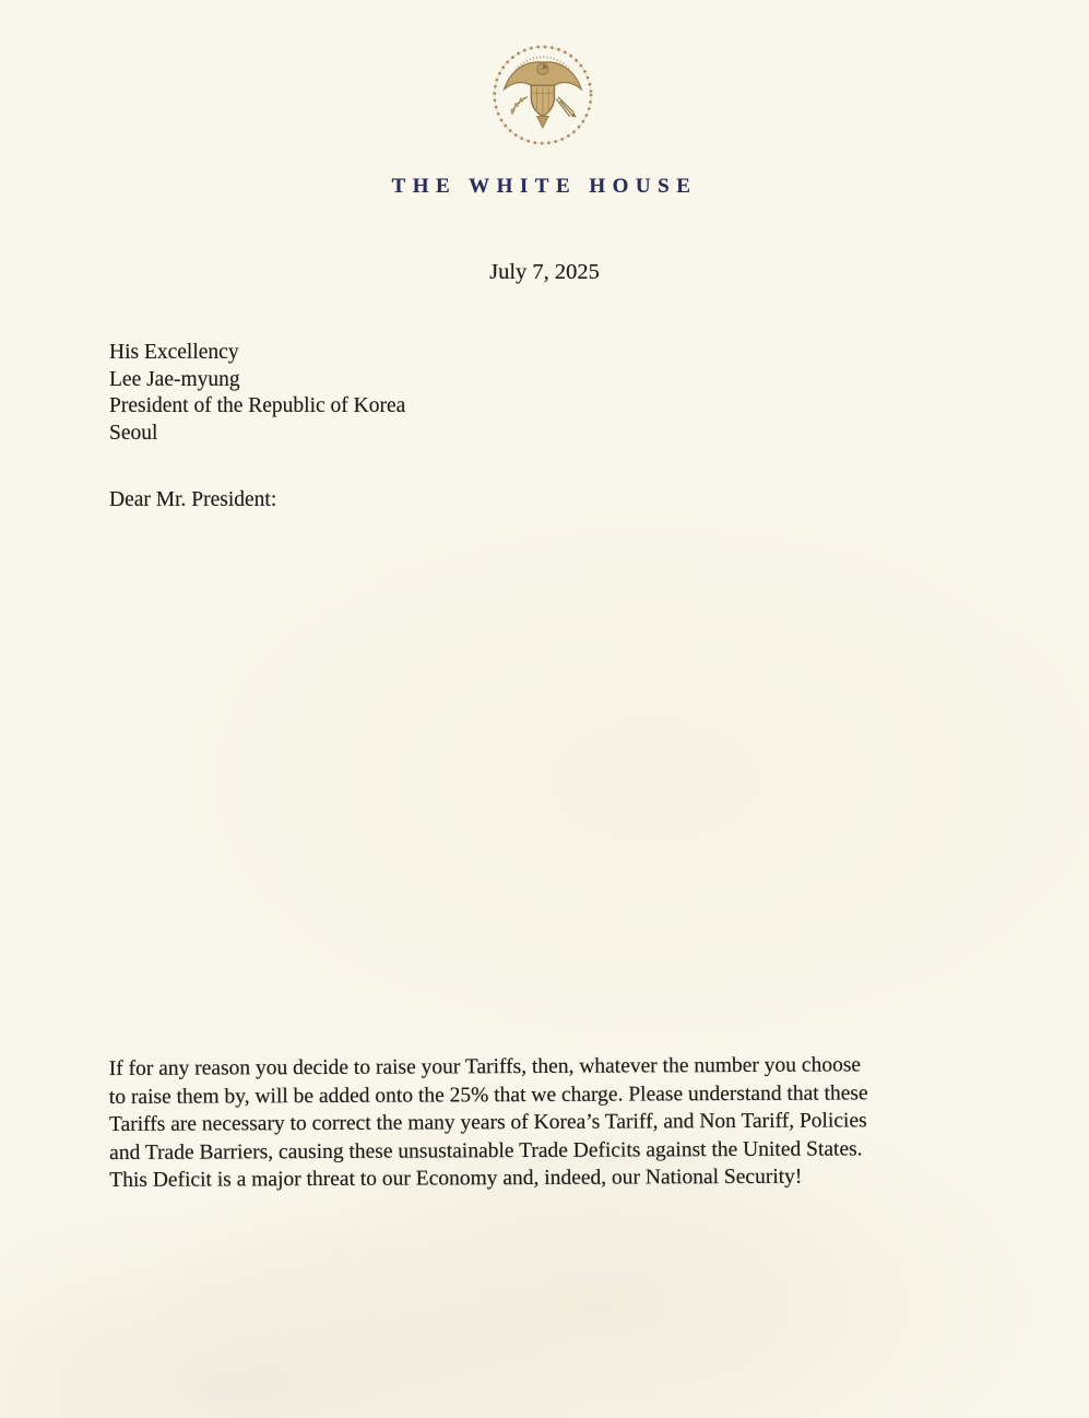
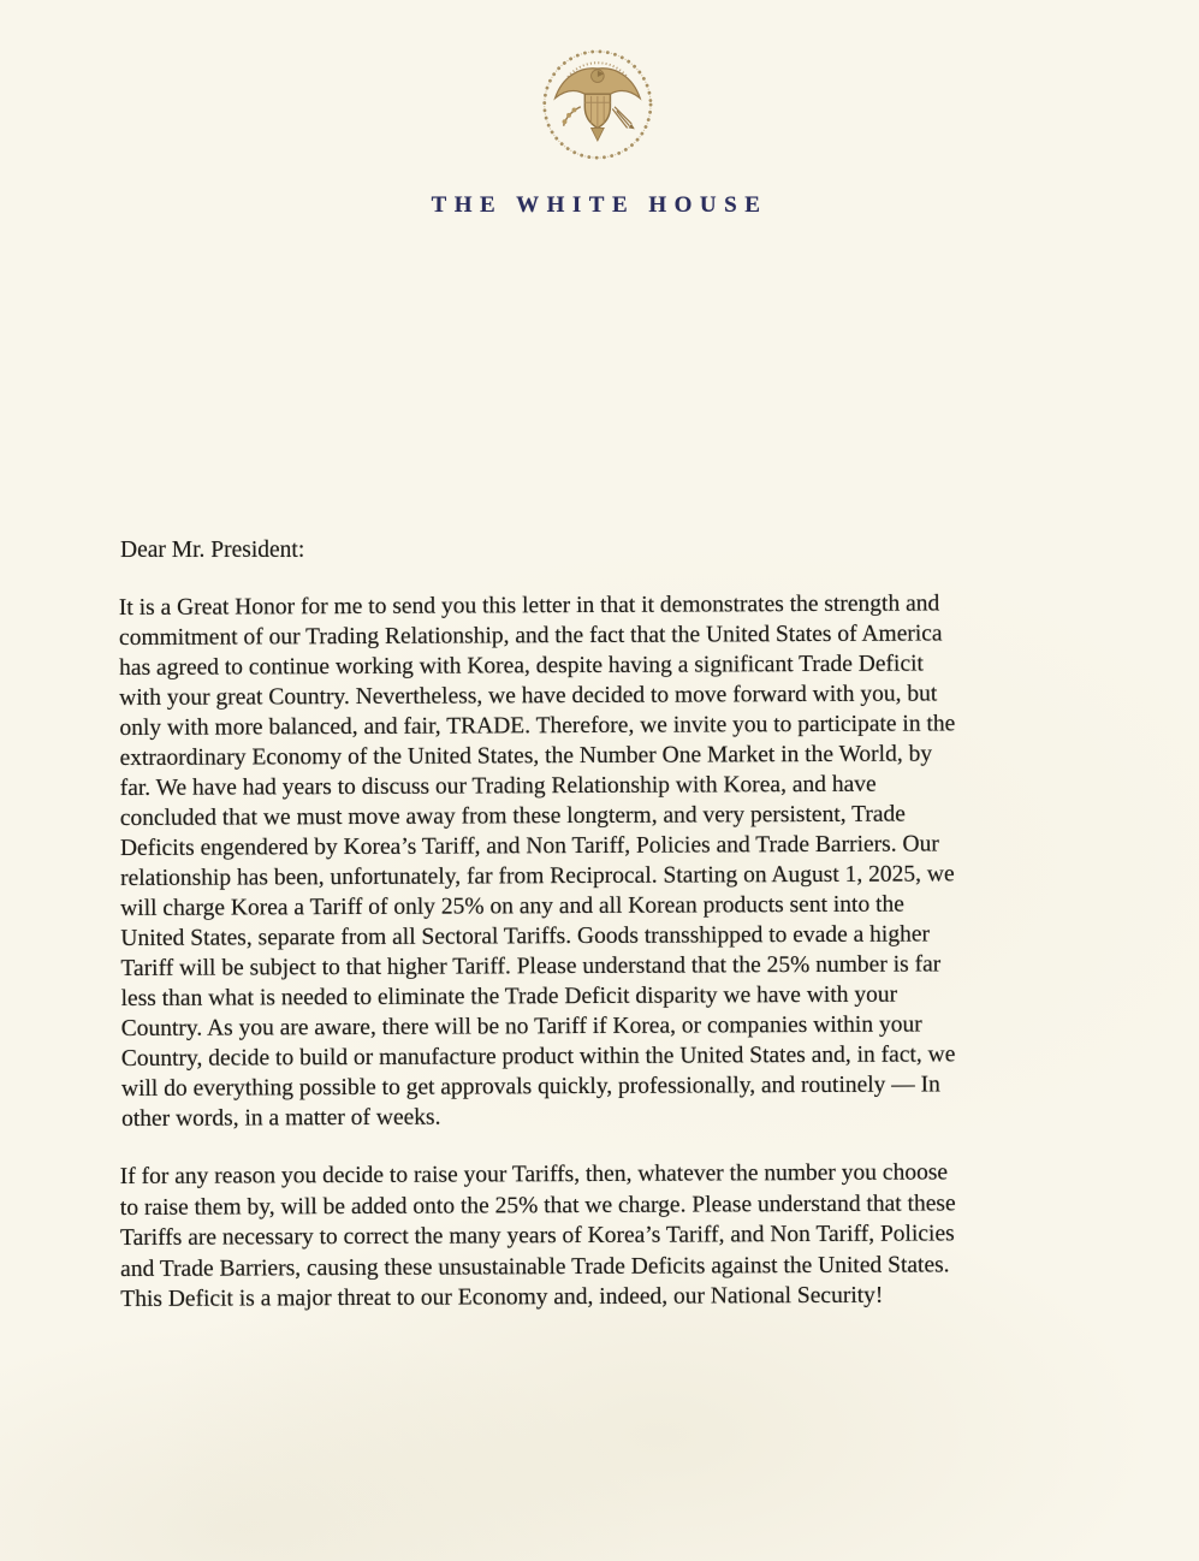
  THE WHITE HOUSE
- July 7, 2025
- His Excellency
- Lee Jae-myung
- President of the Republic of Korea
- Seoul
  Dear Mr. President:
+ It is a Great Honor for me to send you this letter in that it demonstrates the strength and
+ commitment of our Trading Relationship, and the fact that the United States of America
+ has agreed to continue working with Korea, despite having a significant Trade Deficit
+ with your great Country. Nevertheless, we have decided to move forward with you, but
+ only with more balanced, and fair, TRADE. Therefore, we invite you to participate in the
+ extraordinary Economy of the United States, the Number One Market in the World, by
+ far. We have had years to discuss our Trading Relationship with Korea, and have
+ concluded that we must move away from these longterm, and very persistent, Trade
+ Deficits engendered by Korea’s Tariff, and Non Tariff, Policies and Trade Barriers. Our
+ relationship has been, unfortunately, far from Reciprocal. Starting on August 1, 2025, we
+ will charge Korea a Tariff of only 25% on any and all Korean products sent into the
+ United States, separate from all Sectoral Tariffs. Goods transshipped to evade a higher
+ Tariff will be subject to that higher Tariff. Please understand that the 25% number is far
+ less than what is needed to eliminate the Trade Deficit disparity we have with your
+ Country. As you are aware, there will be no Tariff if Korea, or companies within your
+ Country, decide to build or manufacture product within the United States and, in fact, we
+ will do everything possible to get approvals quickly, professionally, and routinely — In
+ other words, in a matter of weeks.
  If for any reason you decide to raise your Tariffs, then, whatever the number you choose
  to raise them by, will be added onto the 25% that we charge. Please understand that these
  Tariffs are necessary to correct the many years of Korea’s Tariff, and Non Tariff, Policies
  and Trade Barriers, causing these unsustainable Trade Deficits against the United States.
  This Deficit is a major threat to our Economy and, indeed, our National Security!
